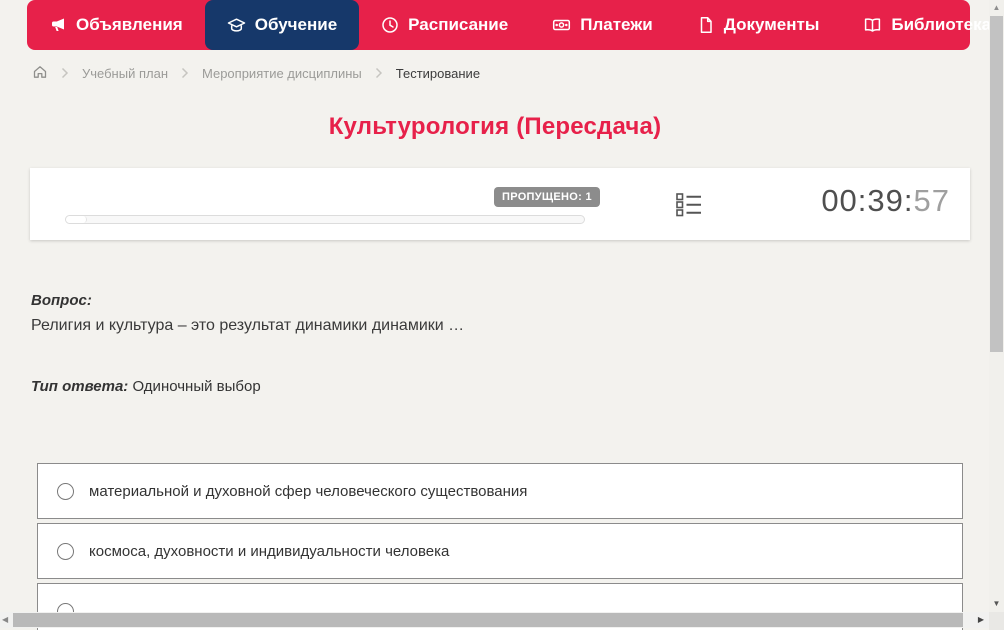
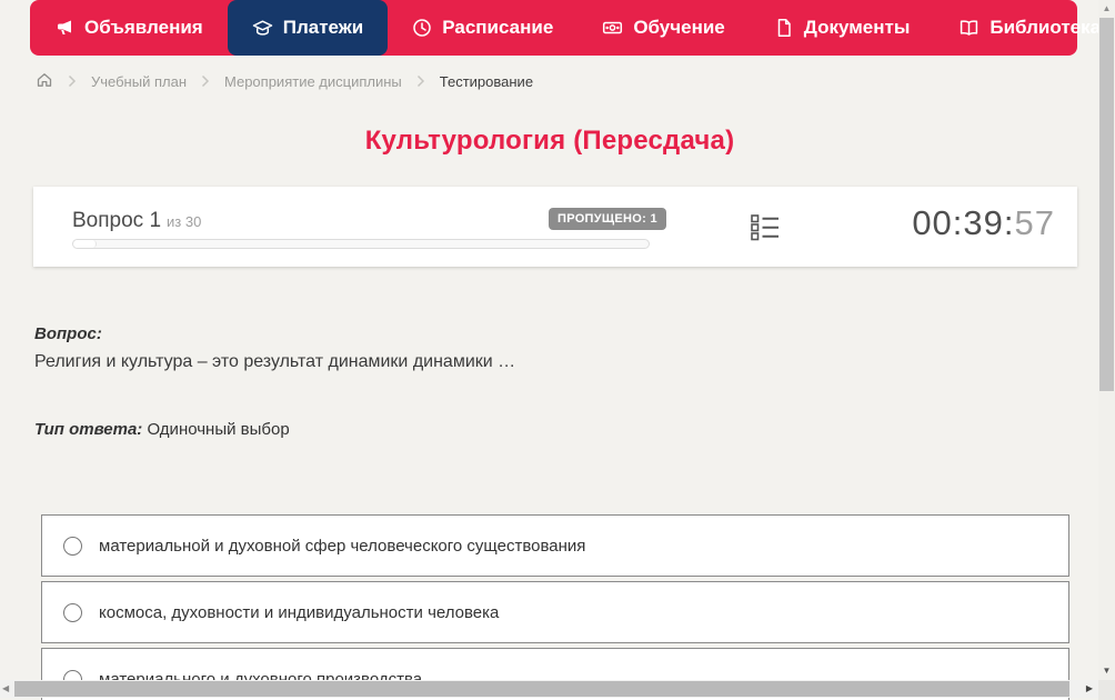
  Объявления
- Обучение
+ Платежи
  Расписание
- Платежи
+ Обучение
  Документы
  Библиотека
  Учебный план
  Мероприятие дисциплины
  Тестирование
  Культурология (Пересдача)
+ Вопрос 1 из 30
  ПРОПУЩЕНО: 1
  00:39:57
  Вопрос:
  Религия и культура – это результат динамики динамики …
  Тип ответа: Одиночный выбор
  материальной и духовной сфер человеческого существования
  космоса, духовности и индивидуальности человека
+ материального и духовного производства
  ▲
  ▼
  ◀
  ▶
